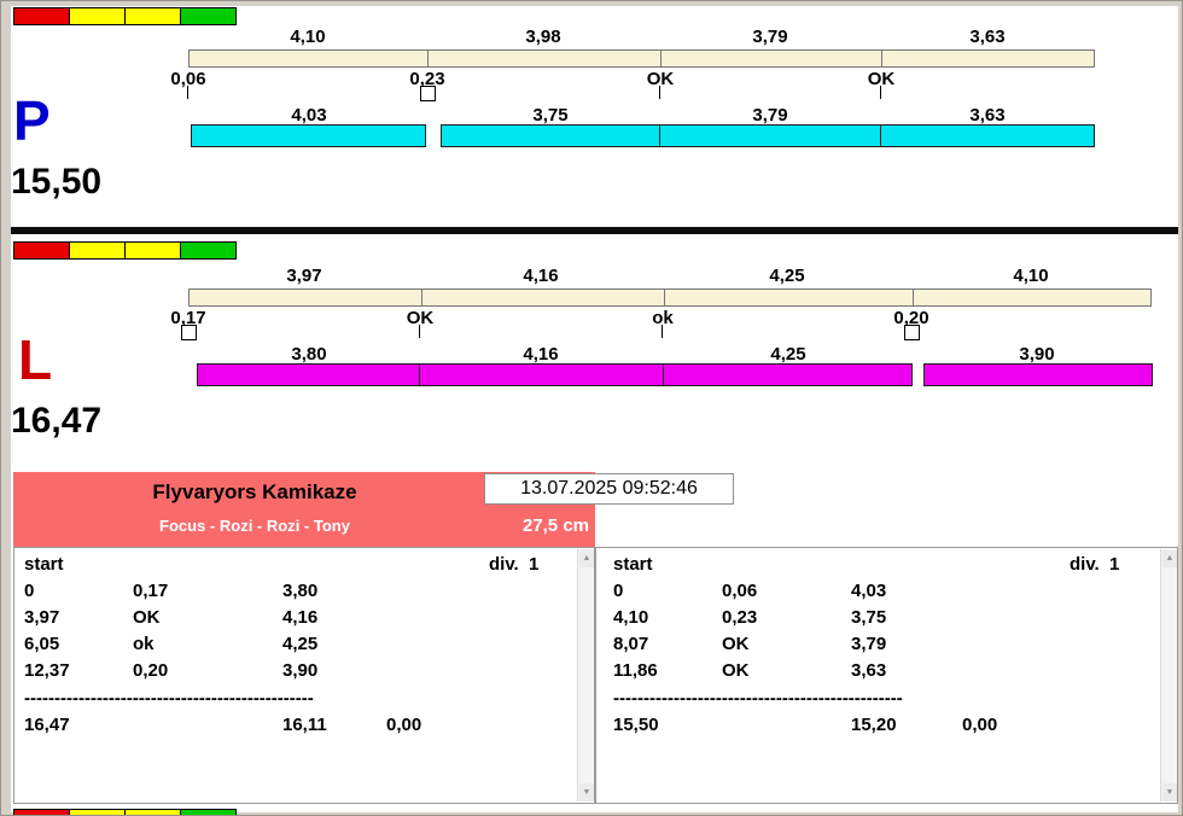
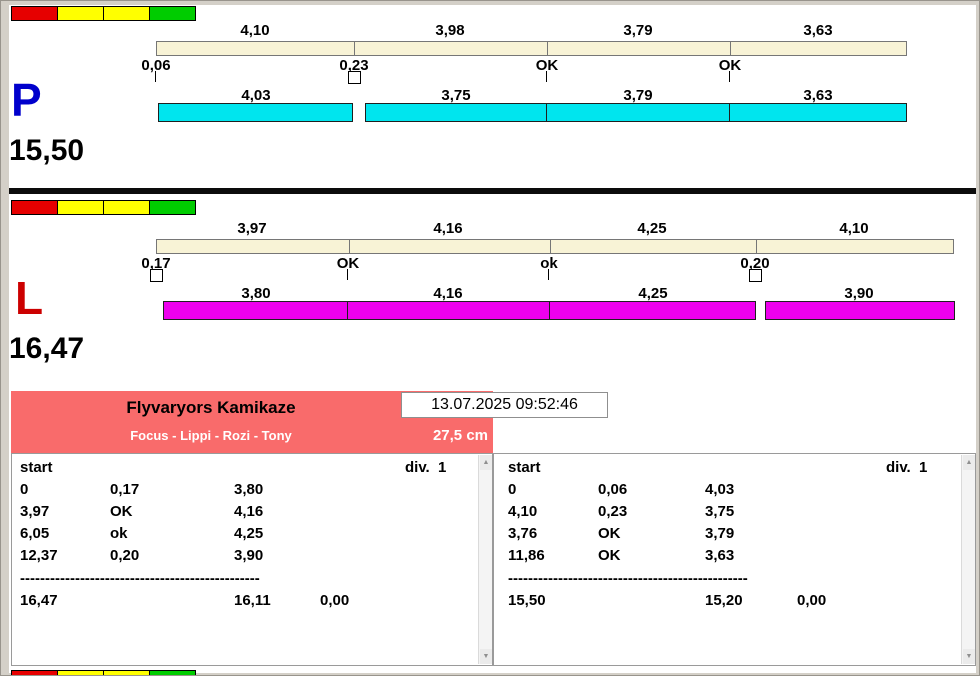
  4,10
  3,98
  3,79
  3,63
  0,06
  0,23
  OK
  OK
  P
  4,03
  3,75
  3,79
  3,63
  15,50
  3,97
  4,16
  4,25
  4,10
  0,17
  OK
  ok
  0,20
  L
  3,80
  4,16
  4,25
  3,90
  16,47
  Flyvaryors Kamikaze
- Focus - Rozi - Rozi - Tony
+ Focus - Lippi - Rozi - Tony
  27,5 cm
  13.07.2025 09:52:46
  start
  div. 1
  0
  0,17
  3,80
  3,97
  OK
  4,16
  6,05
  ok
  4,25
  12,37
  0,20
  3,90
  ------------------------------------------------
  16,47
  16,11
  0,00
  start
  div. 1
  0
  0,06
  4,03
  4,10
  0,23
  3,75
- 8,07
+ 3,76
  OK
  3,79
  11,86
  OK
  3,63
  ------------------------------------------------
  15,50
  15,20
  0,00
